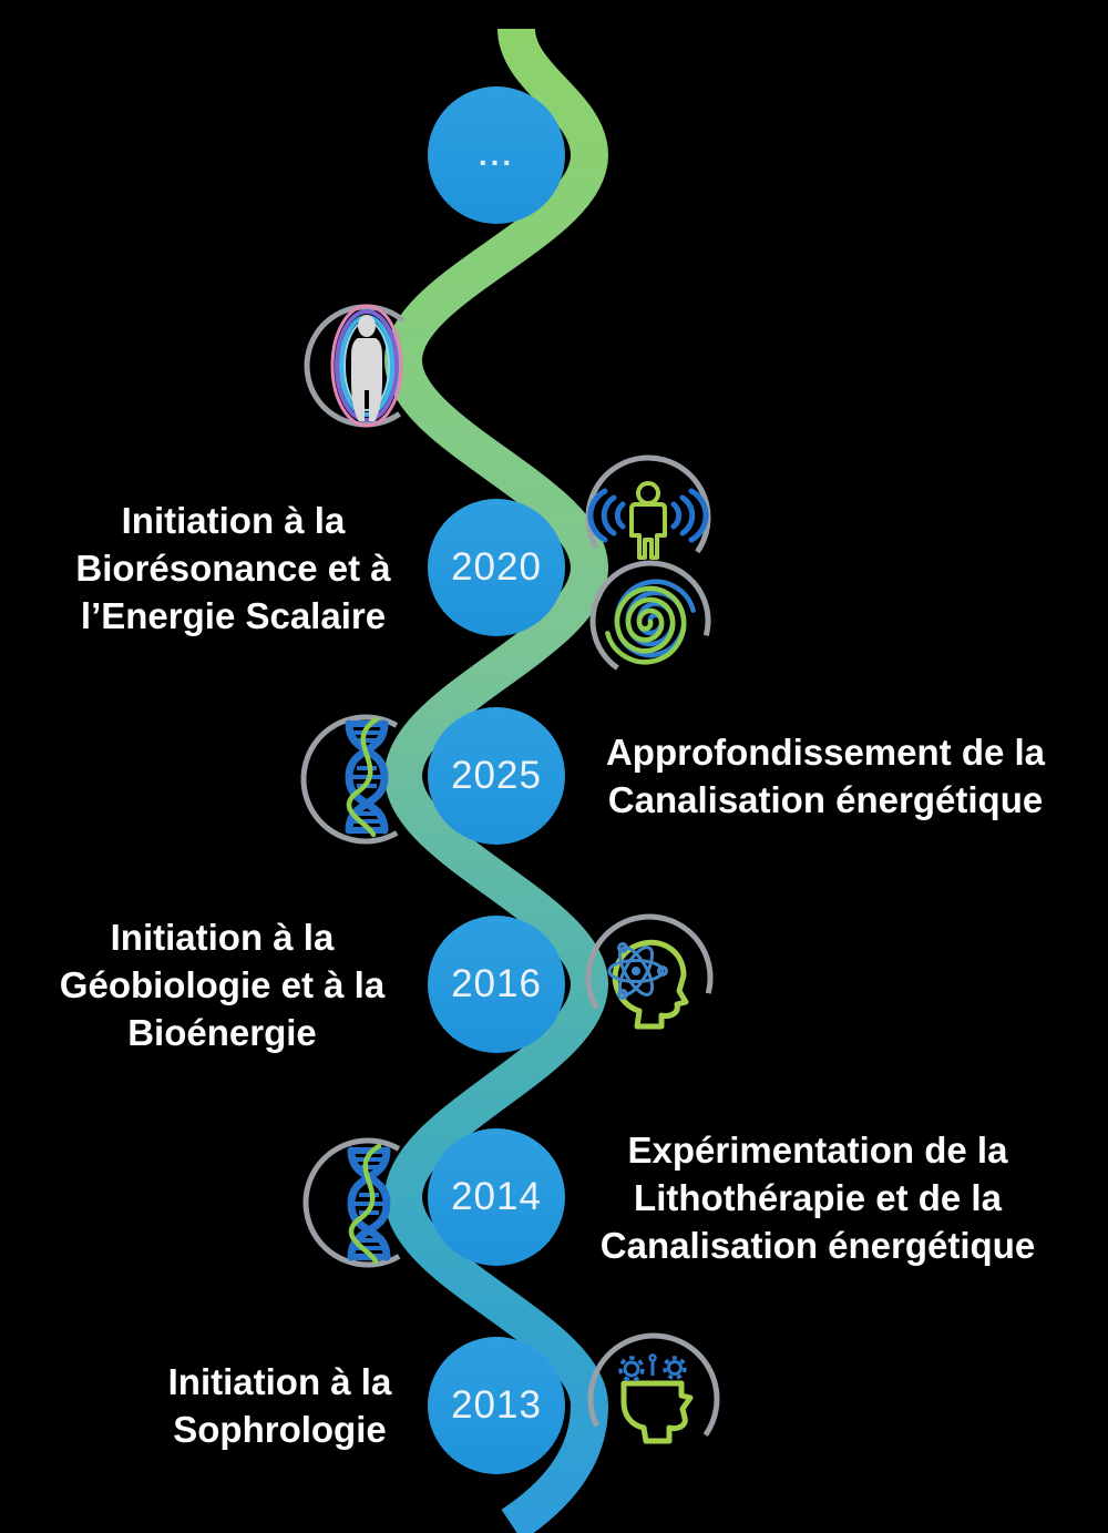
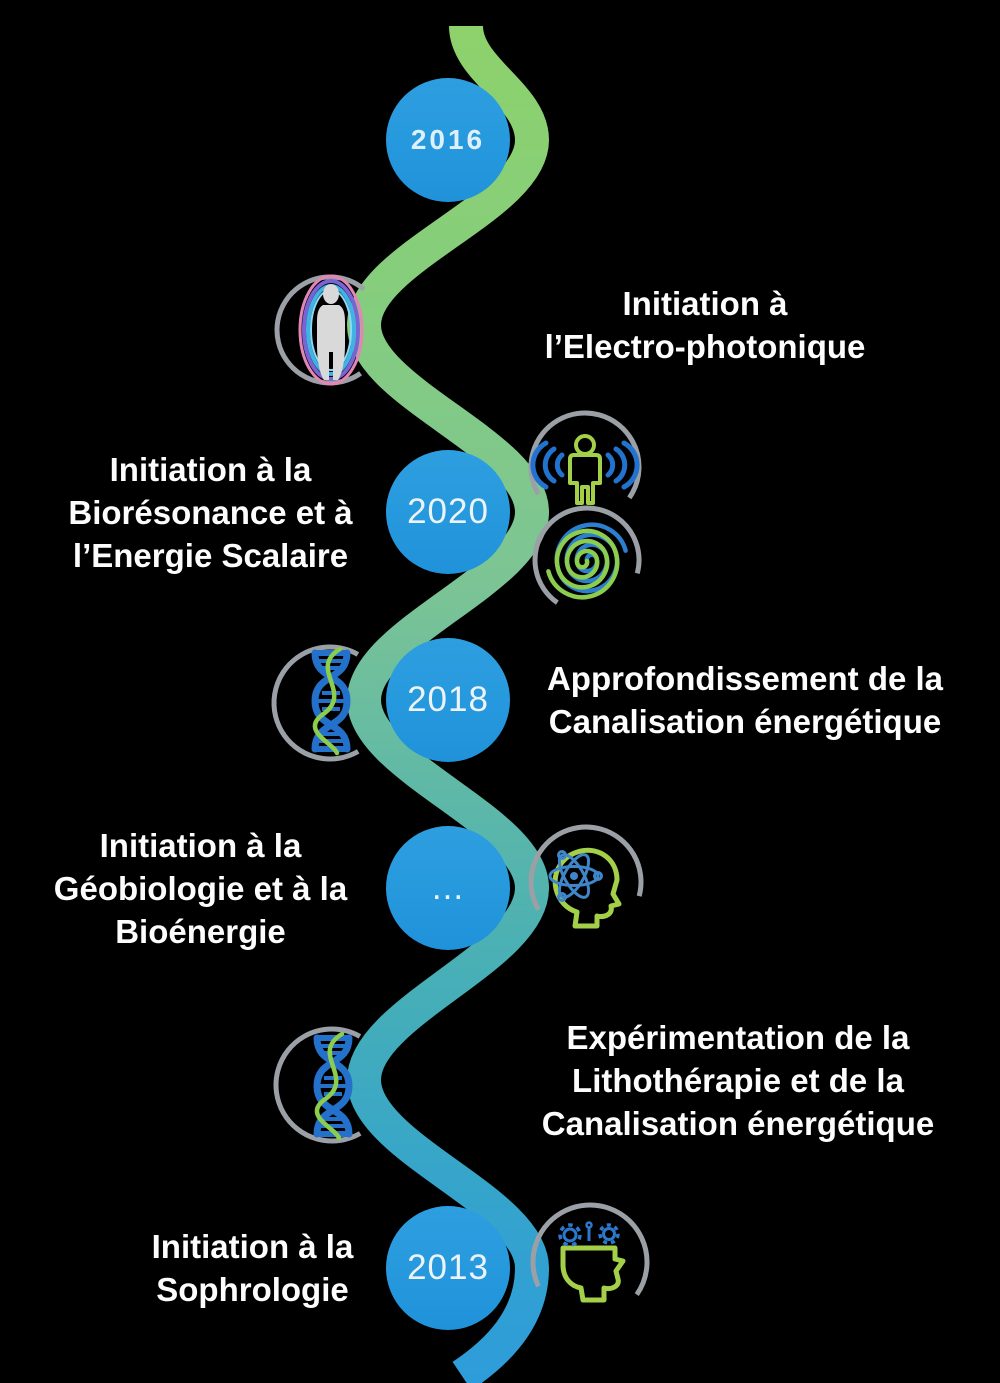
- ...
+ 2016
  2020
- 2025
+ 2018
- 2016
+ ...
- 2014
  2013
+ Initiation à
+ l’Electro-photonique
  Initiation à la
  Biorésonance et à
  l’Energie Scalaire
  Approfondissement de la
  Canalisation énergétique
  Initiation à la
  Géobiologie et à la
  Bioénergie
  Expérimentation de la
  Lithothérapie et de la
  Canalisation énergétique
  Initiation à la
  Sophrologie
